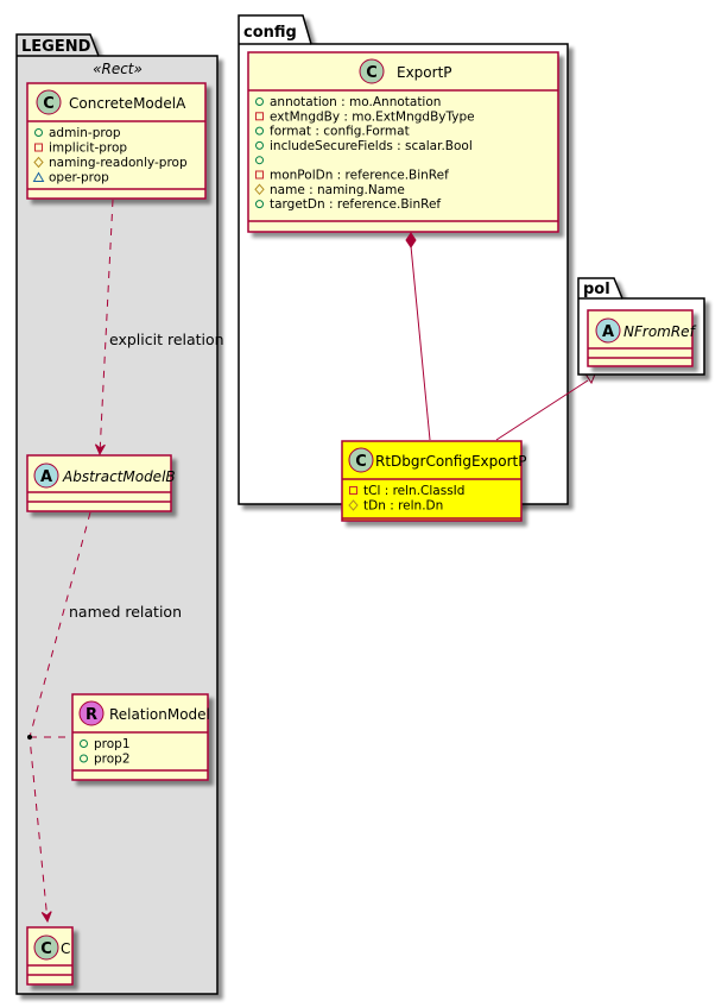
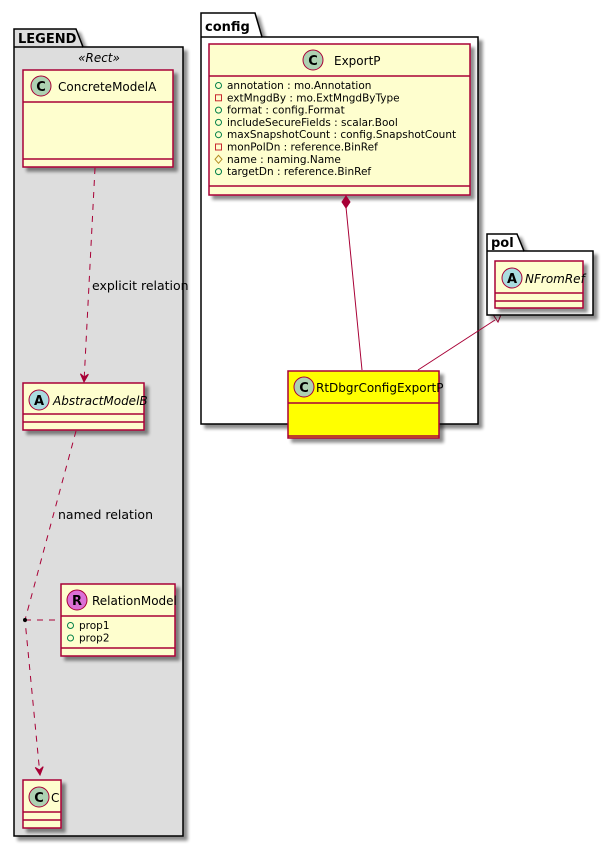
  LEGEND
  «Rect»
  C
  ConcreteModelA
- admin-prop
- implicit-prop
- naming-readonly-prop
- oper-prop
  explicit relation
  A
  AbstractModelB
  named relation
  R
  RelationModel
  prop1
  prop2
  C
  C
  config
  C
  ExportP
  annotation : mo.Annotation
  extMngdBy : mo.ExtMngdByType
  format : config.Format
  includeSecureFields : scalar.Bool
+ maxSnapshotCount : config.SnapshotCount
  monPolDn : reference.BinRef
  name : naming.Name
  targetDn : reference.BinRef
  C
  RtDbgrConfigExportP
- tCl : reln.ClassId
- tDn : reln.Dn
  pol
  A
  NFromRef
